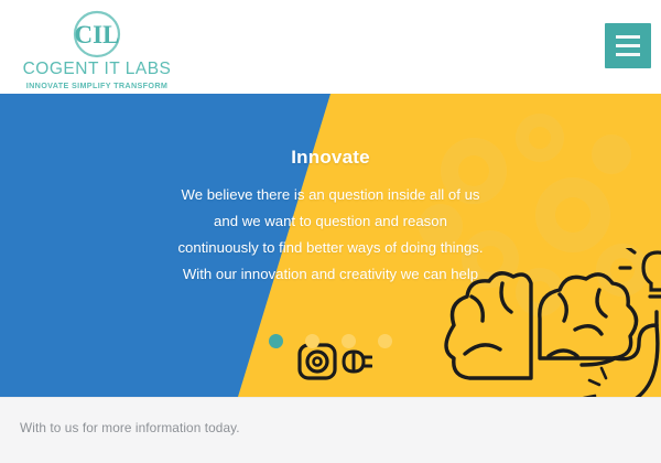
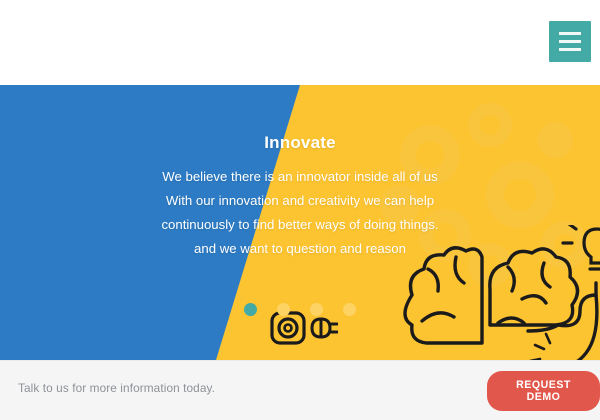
- CIL
- COGENT IT LABS
- INNOVATE SIMPLIFY TRANSFORM
  Innovate
- We believe there is an question inside all of us
+ We believe there is an innovator inside all of us
- and we want to question and reason
+ With our innovation and creativity we can help
  continuously to find better ways of doing things.
- With our innovation and creativity we can help
+ and we want to question and reason
- With to us for more information today.
+ Talk to us for more information today.
+ REQUEST DEMO
